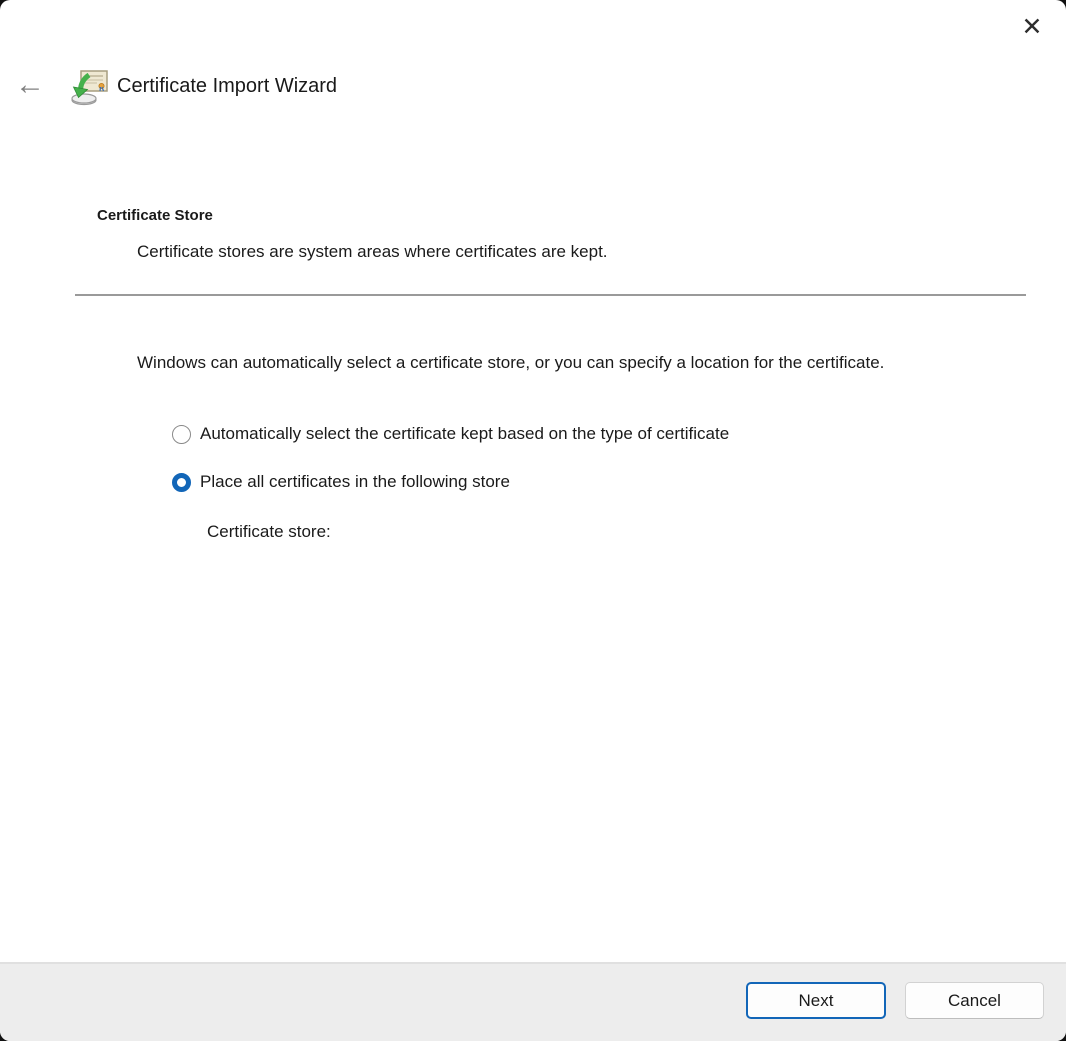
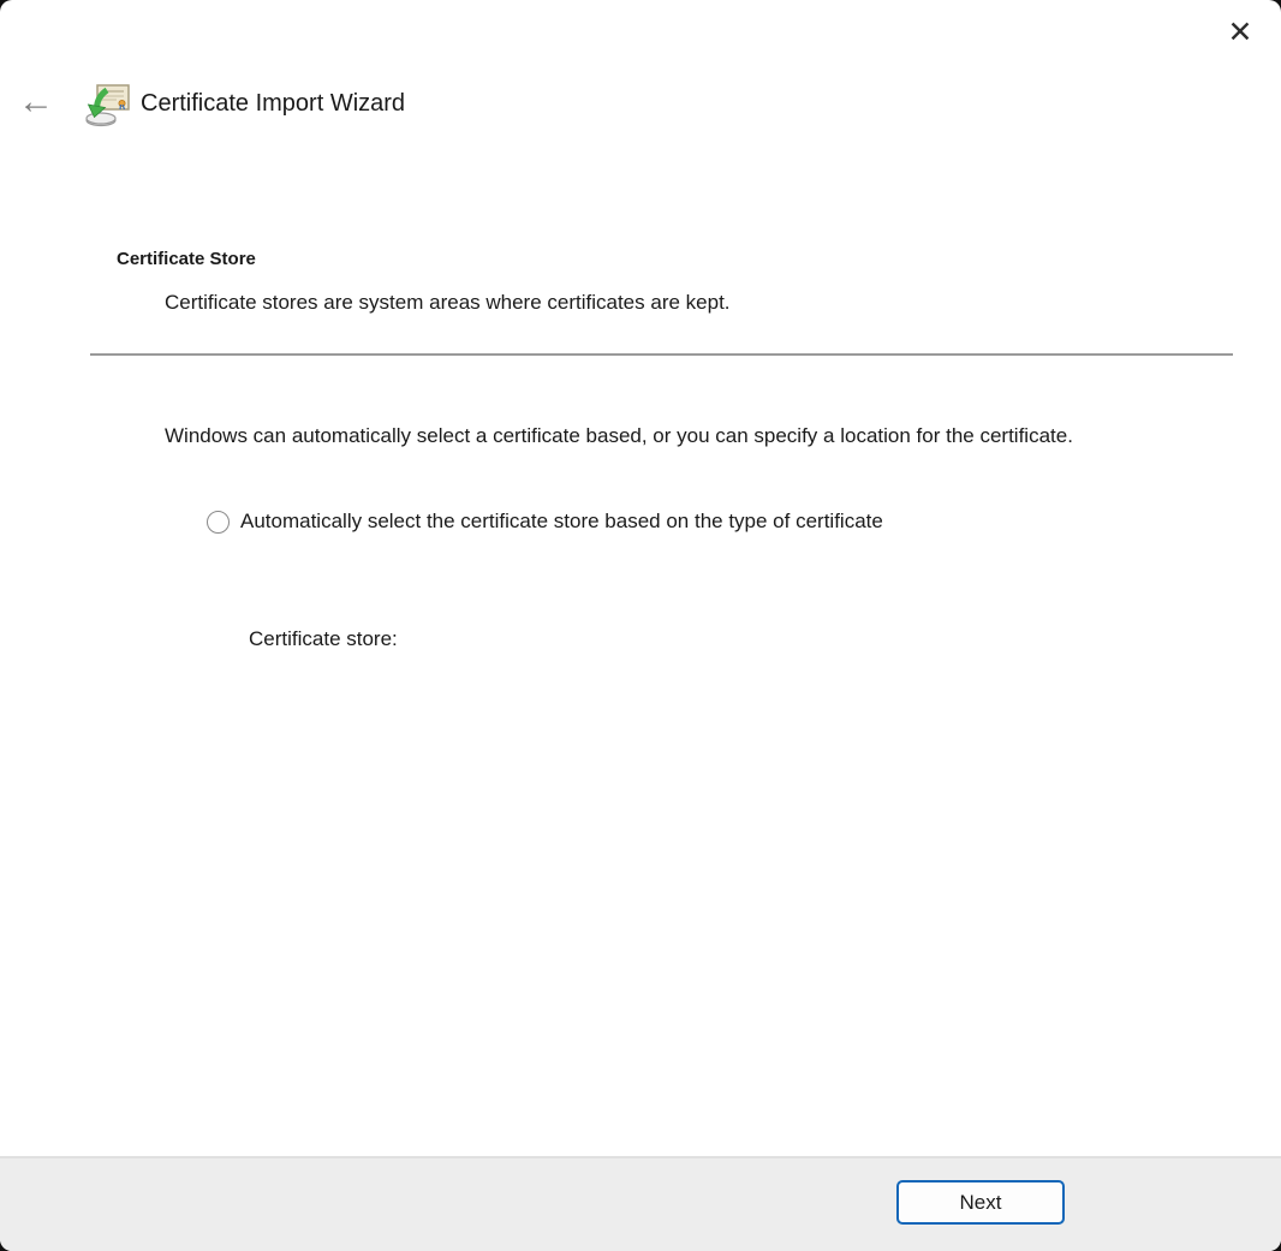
  ✕
  ←
  Certificate Import Wizard
  Certificate Store
  Certificate stores are system areas where certificates are kept.
- Windows can automatically select a certificate store, or you can specify a location for the certificate.
+ Windows can automatically select a certificate based, or you can specify a location for the certificate.
- Automatically select the certificate kept based on the type of certificate
+ Automatically select the certificate store based on the type of certificate
- Place all certificates in the following store
  Certificate store:
  Next
- Cancel
